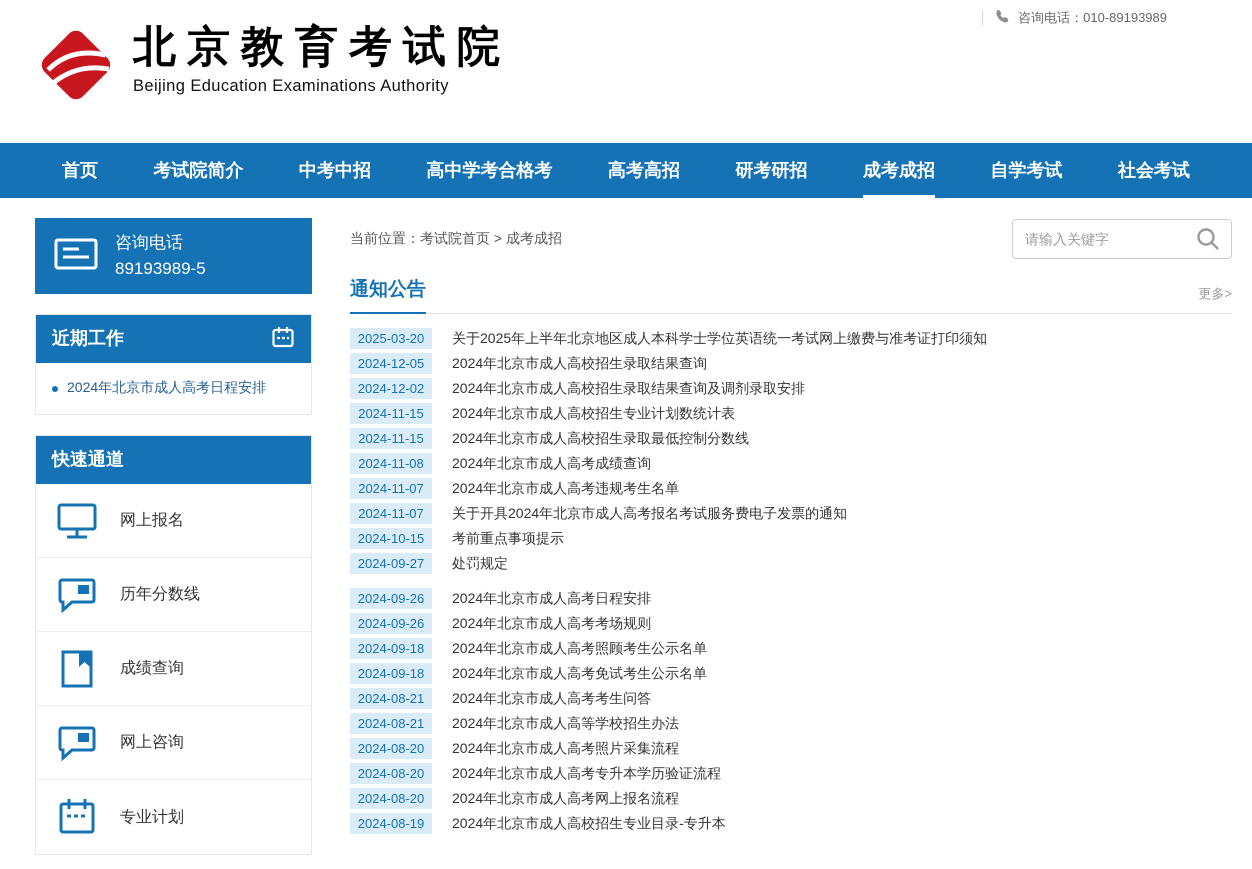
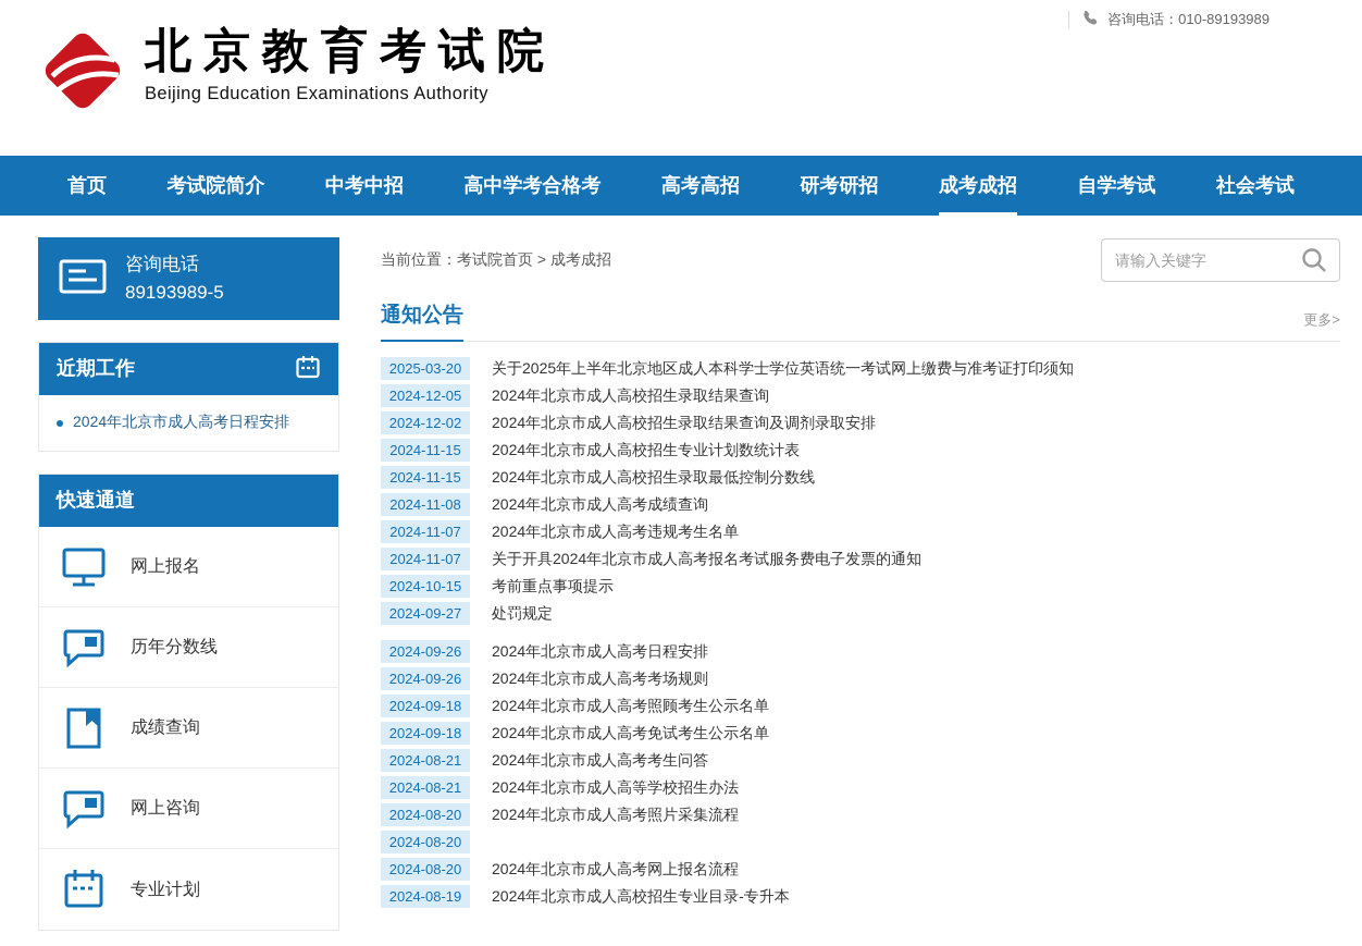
  咨询电话：010-89193989
  北京教育考试院
  Beijing Education Examinations Authority
  首页
  考试院简介
  中考中招
  高中学考合格考
  高考高招
  研考研招
  成考成招
  自学考试
  社会考试
  咨询电话
  89193989-5
  近期工作
  2024年北京市成人高考日程安排
  快速通道
  网上报名
  历年分数线
  成绩查询
  网上咨询
  专业计划
  当前位置：考试院首页 > 成考成招
  请输入关键字
  通知公告
  更多>
  2025-03-20
  关于2025年上半年北京地区成人本科学士学位英语统一考试网上缴费与准考证打印须知
  2024-12-05
  2024年北京市成人高校招生录取结果查询
  2024-12-02
  2024年北京市成人高校招生录取结果查询及调剂录取安排
  2024-11-15
  2024年北京市成人高校招生专业计划数统计表
  2024-11-15
  2024年北京市成人高校招生录取最低控制分数线
  2024-11-08
  2024年北京市成人高考成绩查询
  2024-11-07
  2024年北京市成人高考违规考生名单
  2024-11-07
  关于开具2024年北京市成人高考报名考试服务费电子发票的通知
  2024-10-15
  考前重点事项提示
  2024-09-27
  处罚规定
  2024-09-26
  2024年北京市成人高考日程安排
  2024-09-26
  2024年北京市成人高考考场规则
  2024-09-18
  2024年北京市成人高考照顾考生公示名单
  2024-09-18
  2024年北京市成人高考免试考生公示名单
  2024-08-21
  2024年北京市成人高考考生问答
  2024-08-21
  2024年北京市成人高等学校招生办法
  2024-08-20
  2024年北京市成人高考照片采集流程
  2024-08-20
- 2024年北京市成人高考专升本学历验证流程
  2024-08-20
  2024年北京市成人高考网上报名流程
  2024-08-19
  2024年北京市成人高校招生专业目录-专升本
